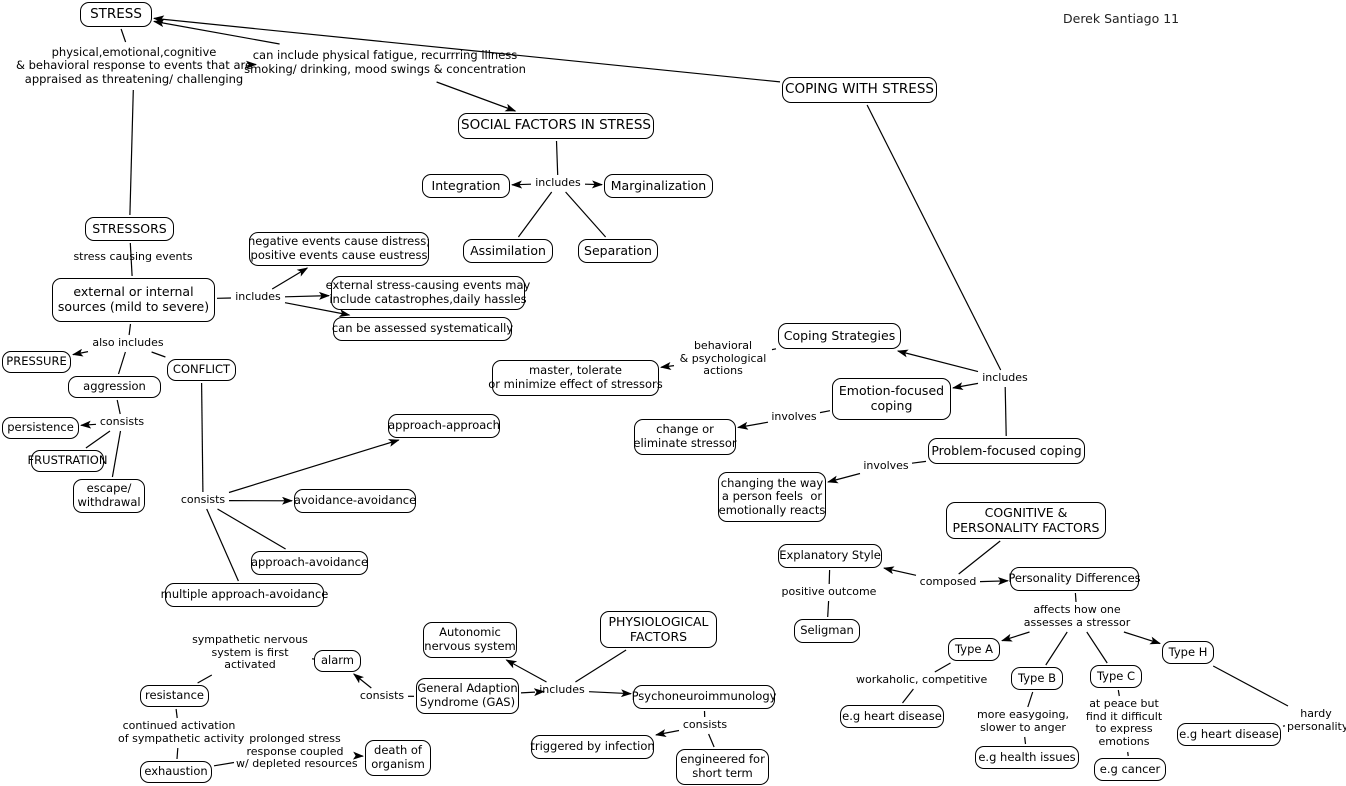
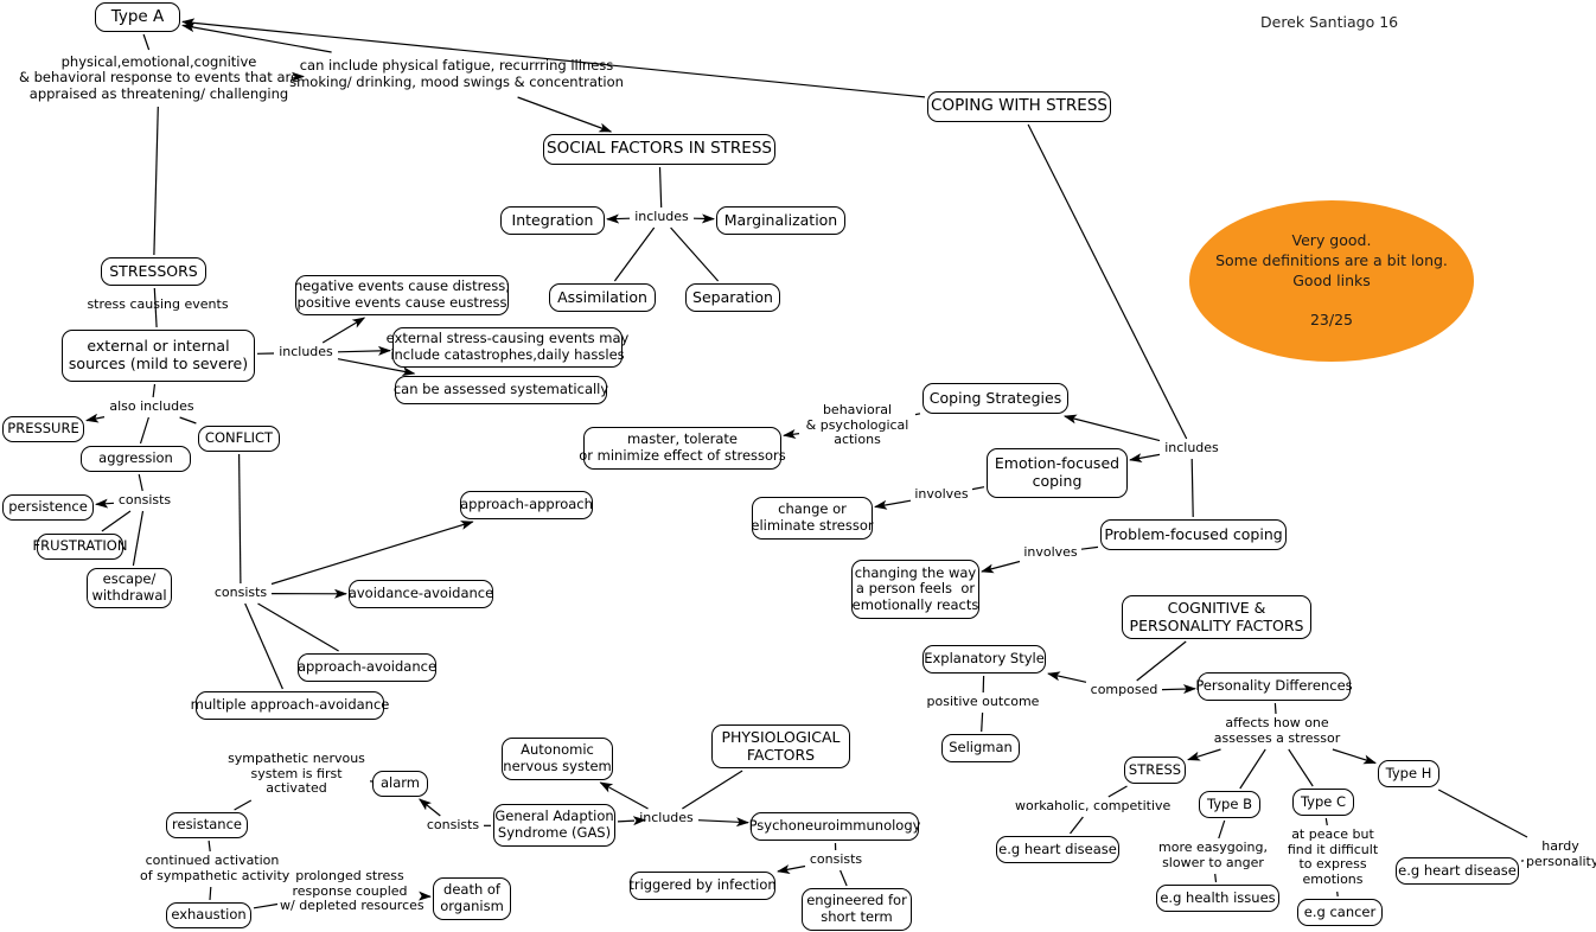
- STRESS
+ Type A
  physical,emotional,cognitive
  & behavioral response to events that ar
  appraised as threatening/ challenging
  can include physical fatigue, recurrring illness
  smoking/ drinking, mood swings & concentration
  COPING WITH STRESS
  SOCIAL FACTORS IN STRESS
  Integration
  Marginalization
  Assimilation
  Separation
  STRESSORS
  external or internal
  sources (mild to severe)
  negative events cause distress;
  positive events cause eustress
  external stress-causing events may
  include catastrophes,daily hassles
  can be assessed systematically
  PRESSURE
  aggression
  CONFLICT
  persistence
  FRUSTRATION
  escape/
  withdrawal
  approach-approach
  avoidance-avoidance
  approach-avoidance
  multiple approach-avoidance
  master, tolerate
  or minimize effect of stressors
  Coping Strategies
  Emotion-focused
  coping
  change or
  eliminate stressor
  Problem-focused coping
  changing the way
  a person feels or
  emotionally reacts
  COGNITIVE &
  PERSONALITY FACTORS
  Explanatory Style
  Personality Differences
  Seligman
  PHYSIOLOGICAL
  FACTORS
  Autonomic
  nervous system
  alarm
  General Adaption
  Syndrome (GAS)
  Psychoneuroimmunology
  resistance
  exhaustion
  death of
  organism
  triggered by infection
  engineered for
  short term
- Type A
+ STRESS
  Type B
  Type C
  Type H
  e.g heart disease
  e.g health issues
  e.g cancer
  e.g heart disease
  includes
  stress causing events
  includes
  also includes
  consists
  consists
  behavioral
  & psychological
  actions
  includes
  involves
  involves
  composed
  positive outcome
  affects how one
  assesses a stressor
  includes
  consists
  consists
  sympathetic nervous
  system is first
  activated
  continued activation
  of sympathetic activit
  prolonged stress
  response coupled
  w/ depleted resources
  workaholic, competitive
  more easygoing,
  slower to anger
  at peace but
  find it difficult
  to express
  emotions
  hardy
  personality
+ Very good.
+ Some definitions are a bit long.
+ Good links
+ 23/25
- Derek Santiago 11
+ Derek Santiago 16
